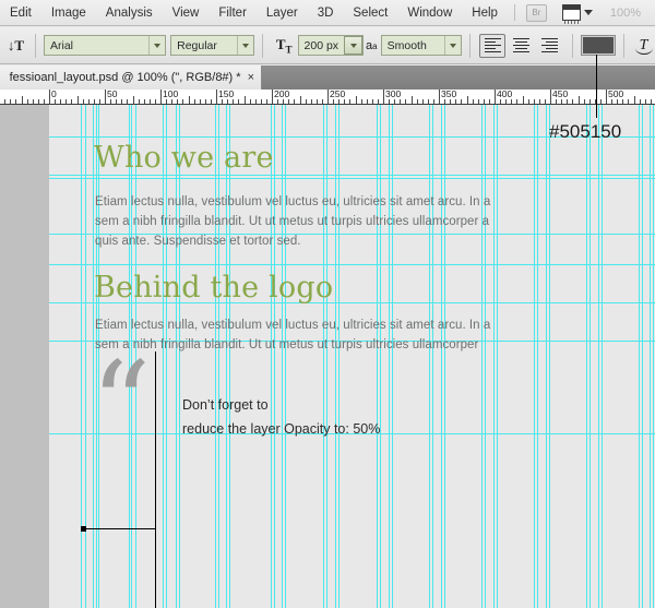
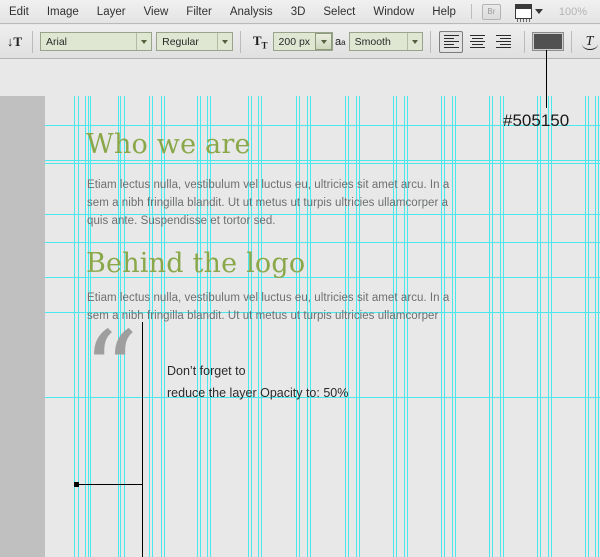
  Edit
  Image
- Analysis
+ Layer
  View
  Filter
- Layer
+ Analysis
  3D
  Select
  Window
  Help
  Br
  100%
  ↓T
  Arial
  Regular
  TT
  200 px
  aa
  Smooth
  T
- fessioanl_layout.psd @ 100% (", RGB/8#) *
- ×
- 0
- 50
- 100
- 150
- 200
- 250
- 300
- 350
- 400
- 450
- 500
  Who we are
  Etiam lectus nulla, vestibulum vel luctus eu, ultricies sit amet arcu. In a
  sem a nibh fringilla blandit. Ut ut metus ut turpis ultricies ullamcorper a
  quis ante. Suspendisse et tortor sed.
  Behind the logo
  Etiam lectus nulla, vestibulum vel luctus eu, ultricies sit amet arcu. In a
  sem a nibh fringilla blandit. Ut ut metus ut turpis ultricies ullamcorper
  “
  Don’t forget to
  reduce the layer Opacity to: 50%
  #505150
